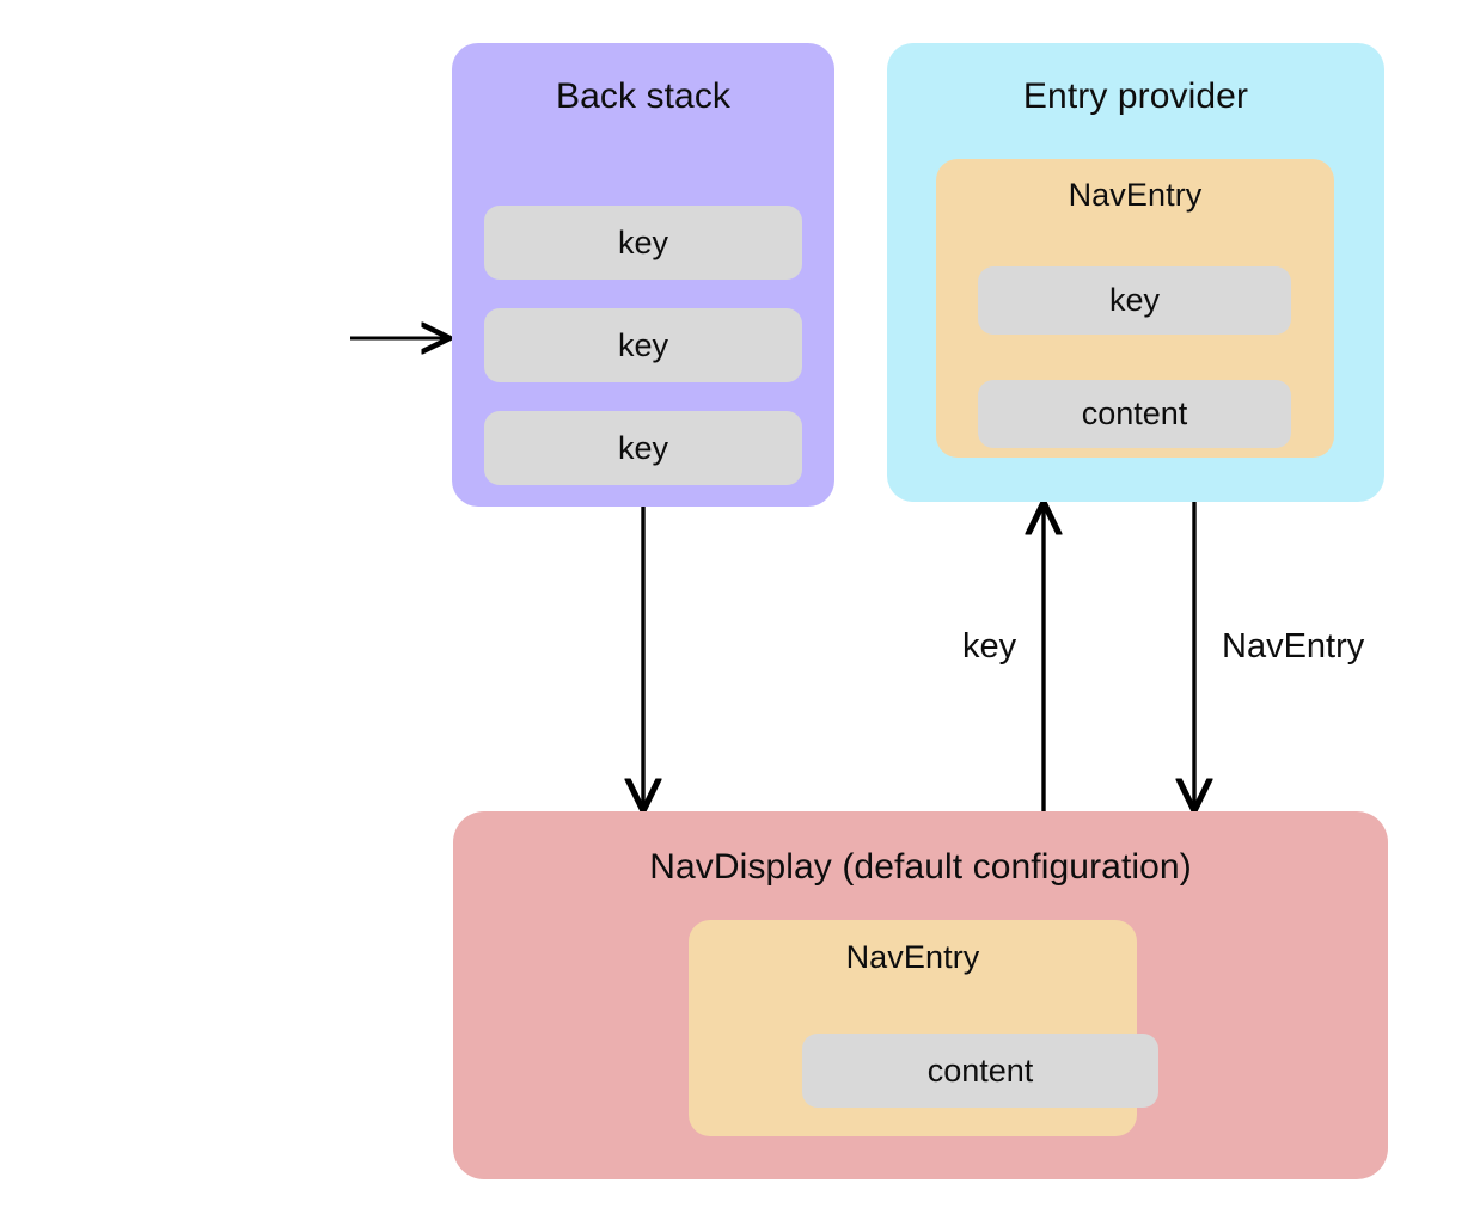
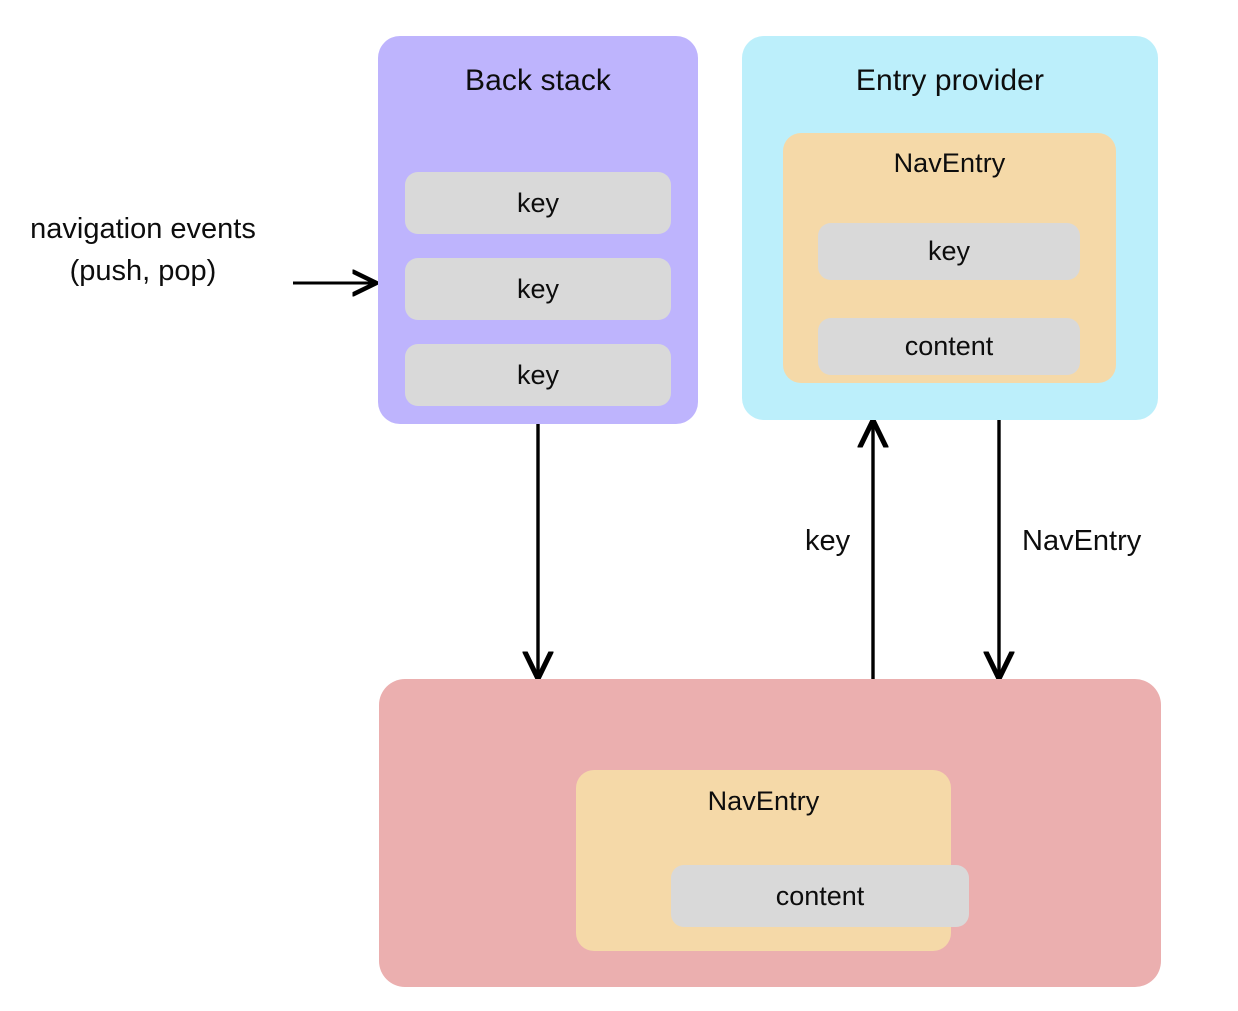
+ navigation events
+ (push, pop)
  key
  NavEntry
  Back stack
  key
  key
  key
  Entry provider
  NavEntry
  key
  content
- NavDisplay (default configuration)
  NavEntry
  content
